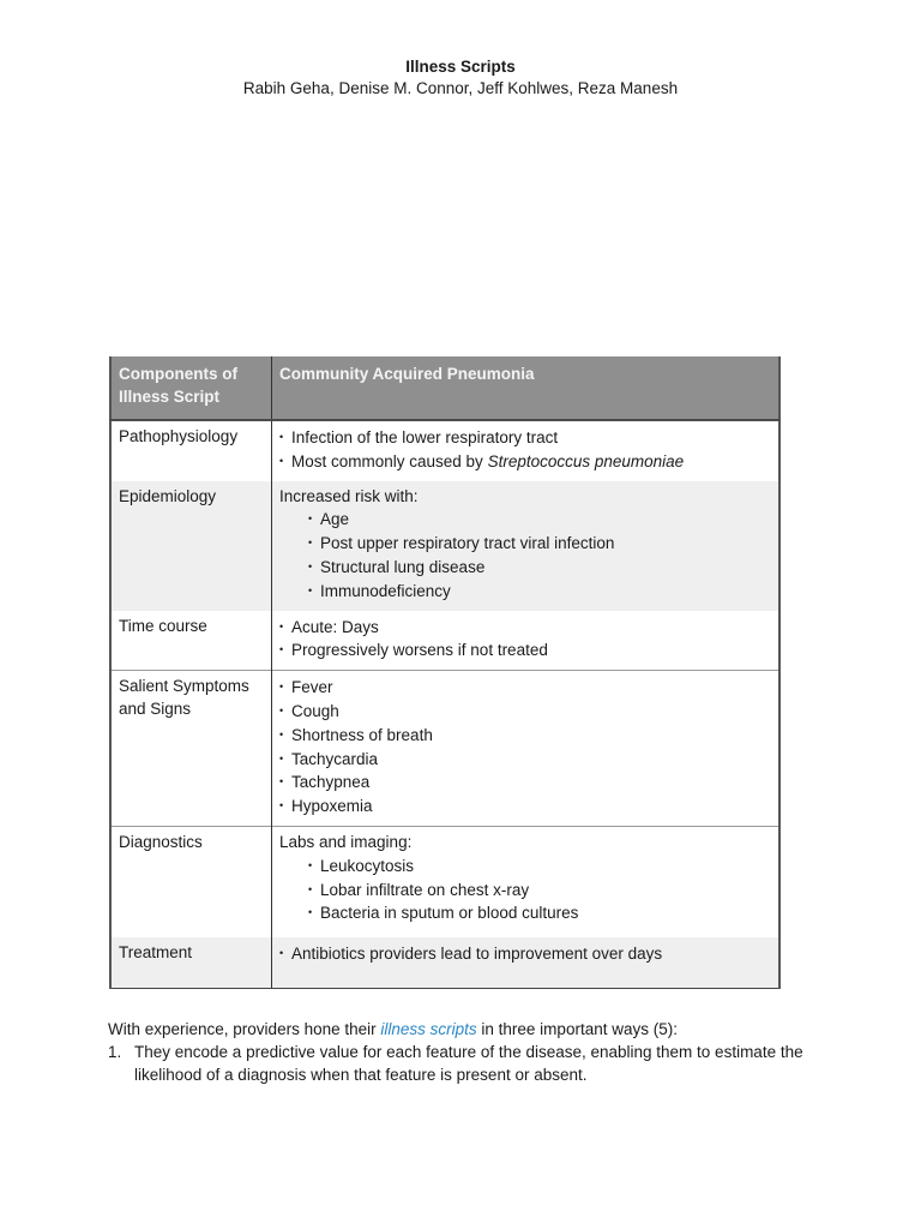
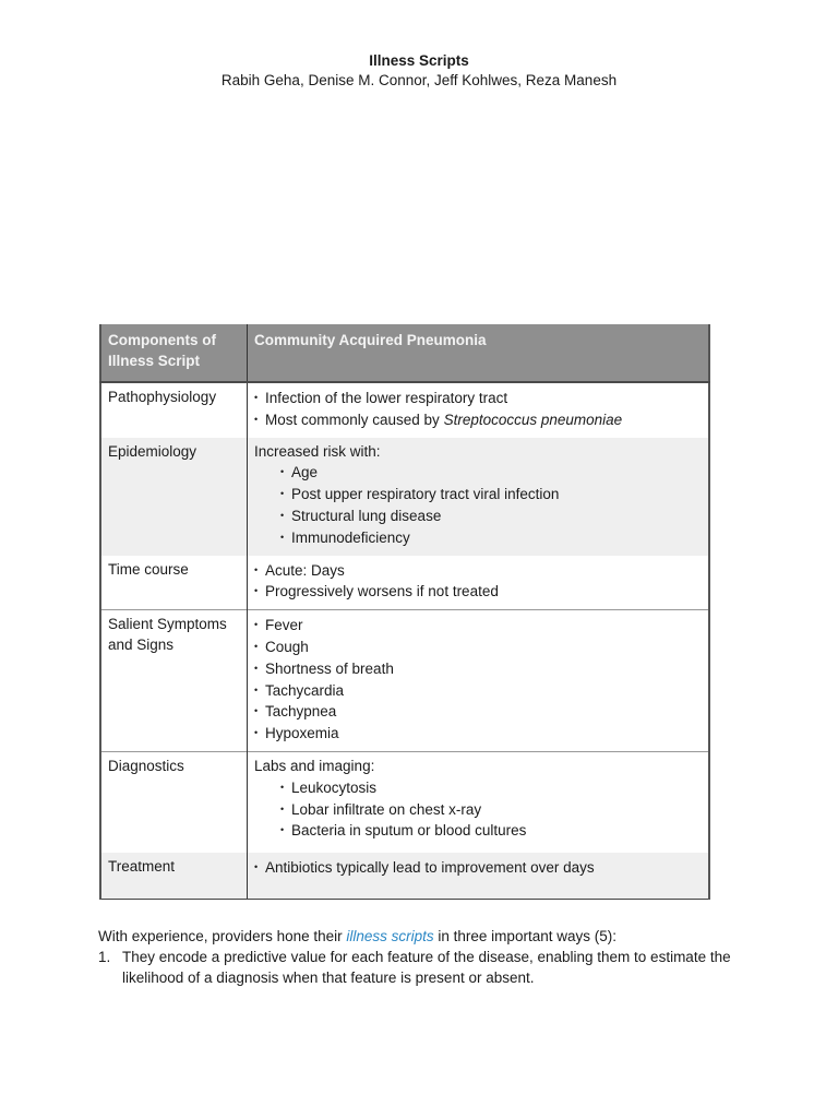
  Illness Scripts
  Rabih Geha, Denise M. Connor, Jeff Kohlwes, Reza Manesh
  Components of Illness Script	Community Acquired Pneumonia
  Pathophysiology	Infection of the lower respiratory tract Most commonly caused by Streptococcus pneumoniae
  Epidemiology	Increased risk with: Age Post upper respiratory tract viral infection Structural lung disease Immunodeficiency
  Time course	Acute: Days Progressively worsens if not treated
  Salient Symptoms and Signs	Fever Cough Shortness of breath Tachycardia Tachypnea Hypoxemia
  Diagnostics	Labs and imaging: Leukocytosis Lobar infiltrate on chest x-ray Bacteria in sputum or blood cultures
- Treatment	Antibiotics providers lead to improvement over days
+ Treatment	Antibiotics typically lead to improvement over days
  With experience, providers hone their illness scripts in three important ways (5):
  1.
  They encode a predictive value for each feature of the disease, enabling them to estimate the likelihood of a diagnosis when that feature is present or absent.
